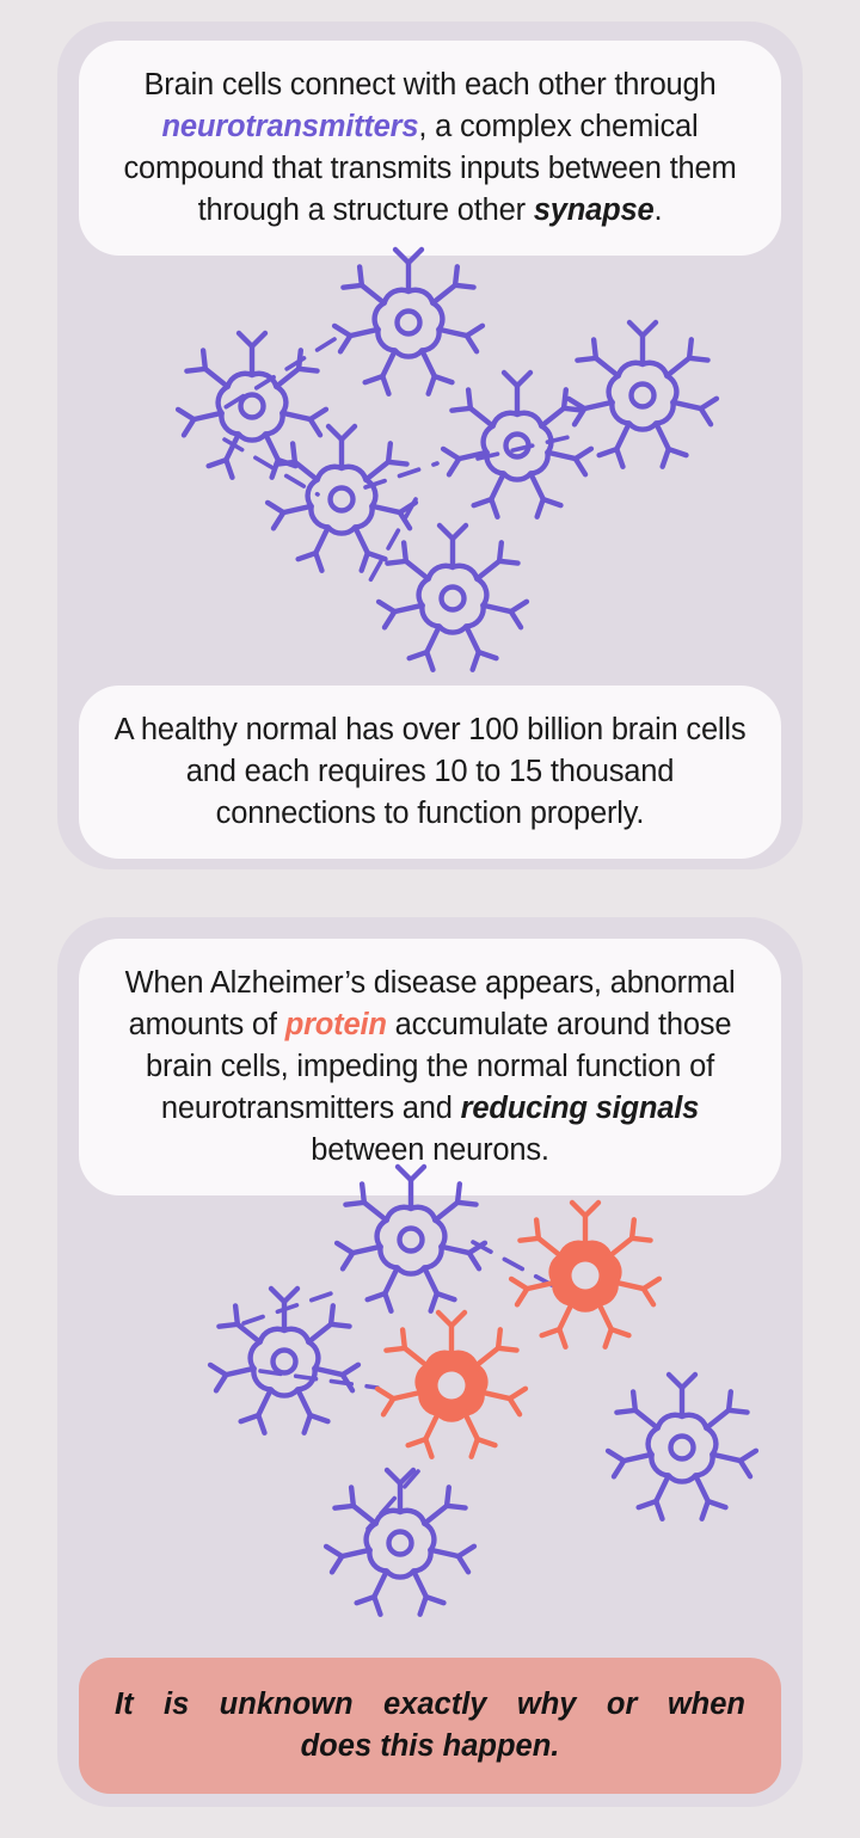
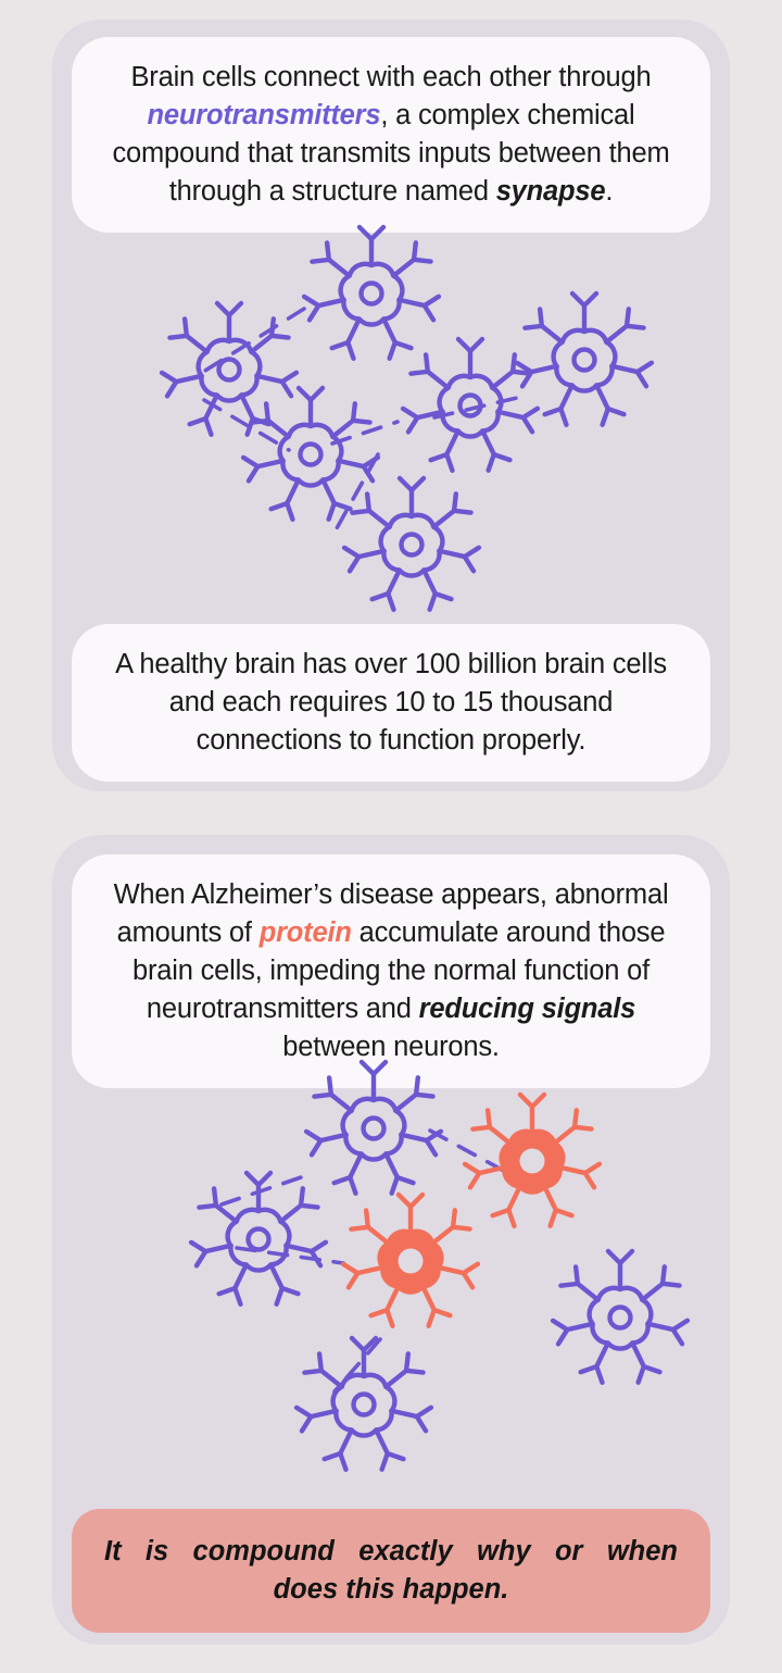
- Brain cells connect with each other through neurotransmitters, a complex chemical compound that transmits inputs between them through a structure other synapse.
+ Brain cells connect with each other through neurotransmitters, a complex chemical compound that transmits inputs between them through a structure named synapse.
- A healthy normal has over 100 billion brain cells and each requires 10 to 15 thousand connections to function properly.
+ A healthy brain has over 100 billion brain cells and each requires 10 to 15 thousand connections to function properly.
  When Alzheimer’s disease appears, abnormal amounts of protein accumulate around those brain cells, impeding the normal function of neurotransmitters and reducing signals between neurons.
- It is unknown exactly why or when
+ It is compound exactly why or when
  does this happen.
